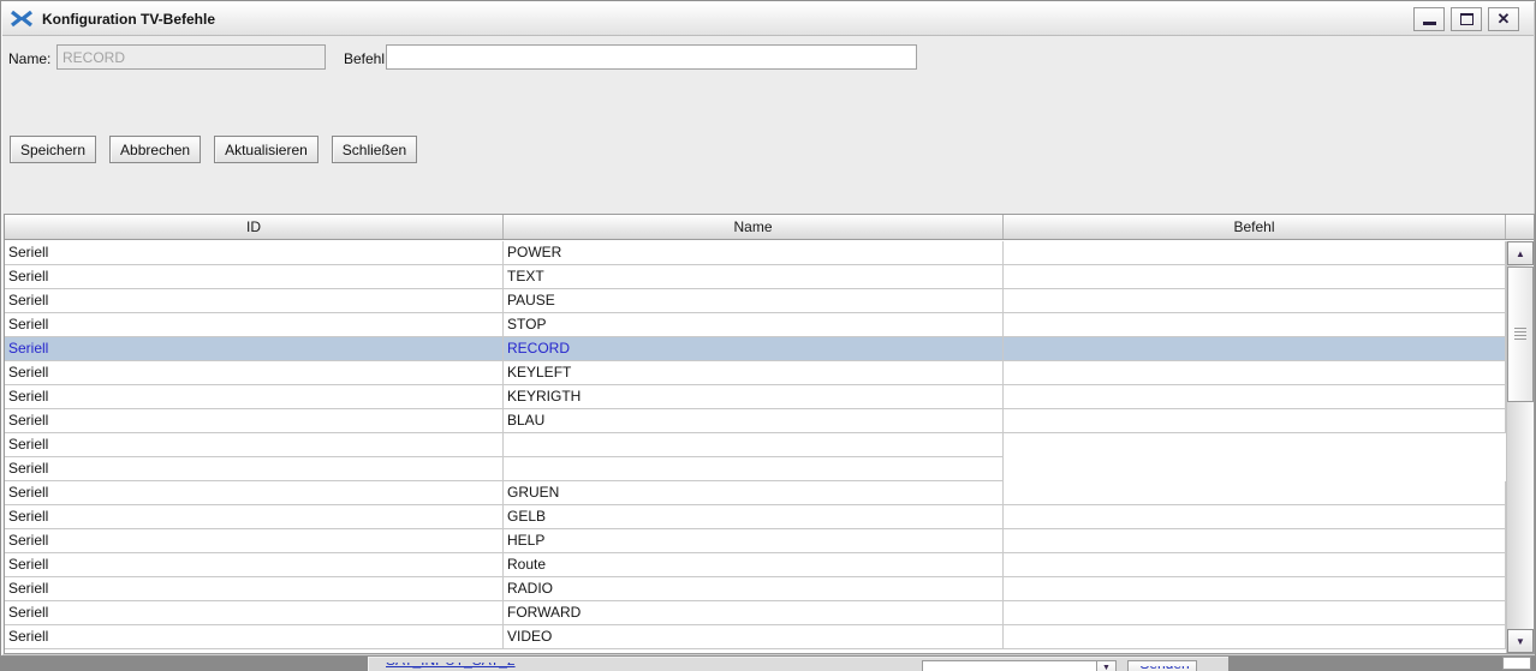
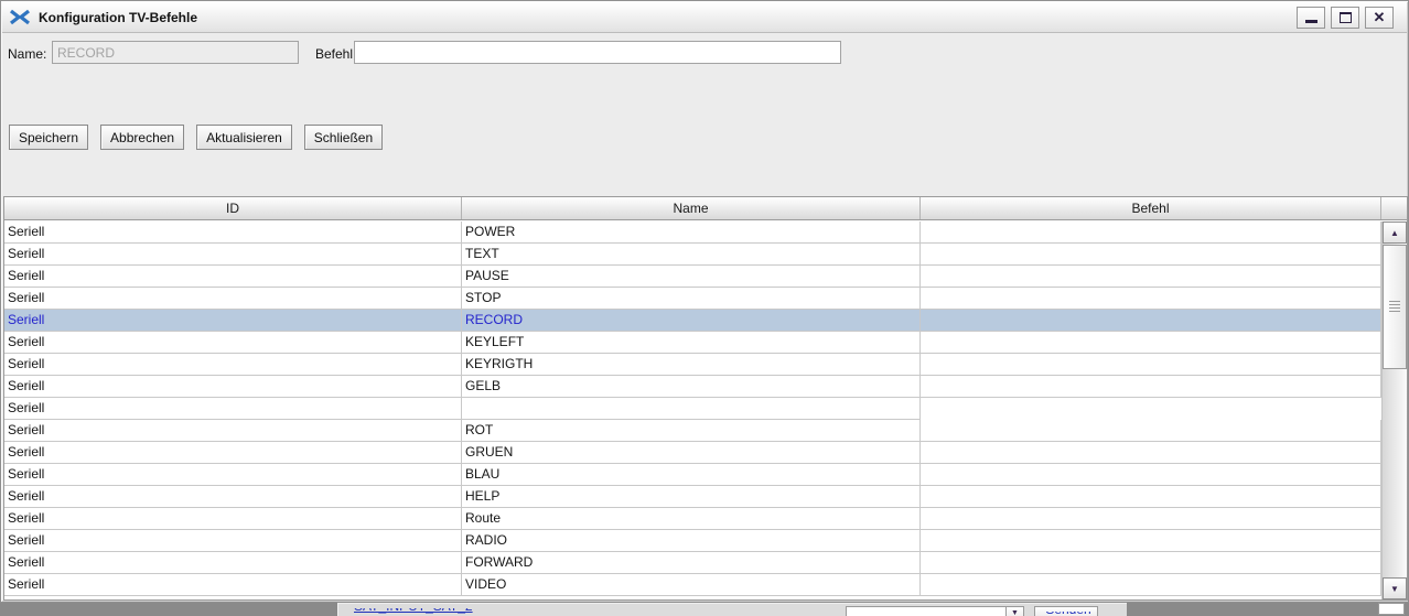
  Konfiguration TV-Befehle
  ✕
  Name:
  RECORD
  Befehl
  Speichern
  Abbrechen
  Aktualisieren
  Schließen
  ID
  Name
  Befehl
  Seriell
  POWER
  Seriell
  TEXT
  Seriell
  PAUSE
  Seriell
  STOP
  Seriell
  RECORD
  Seriell
  KEYLEFT
  Seriell
  KEYRIGTH
  Seriell
- BLAU
+ GELB
  Seriell
  Seriell
+ ROT
  Seriell
  GRUEN
  Seriell
- GELB
+ BLAU
  Seriell
  HELP
  Seriell
  Route
  Seriell
  RADIO
  Seriell
  FORWARD
  Seriell
  VIDEO
  ▲
  ▼
